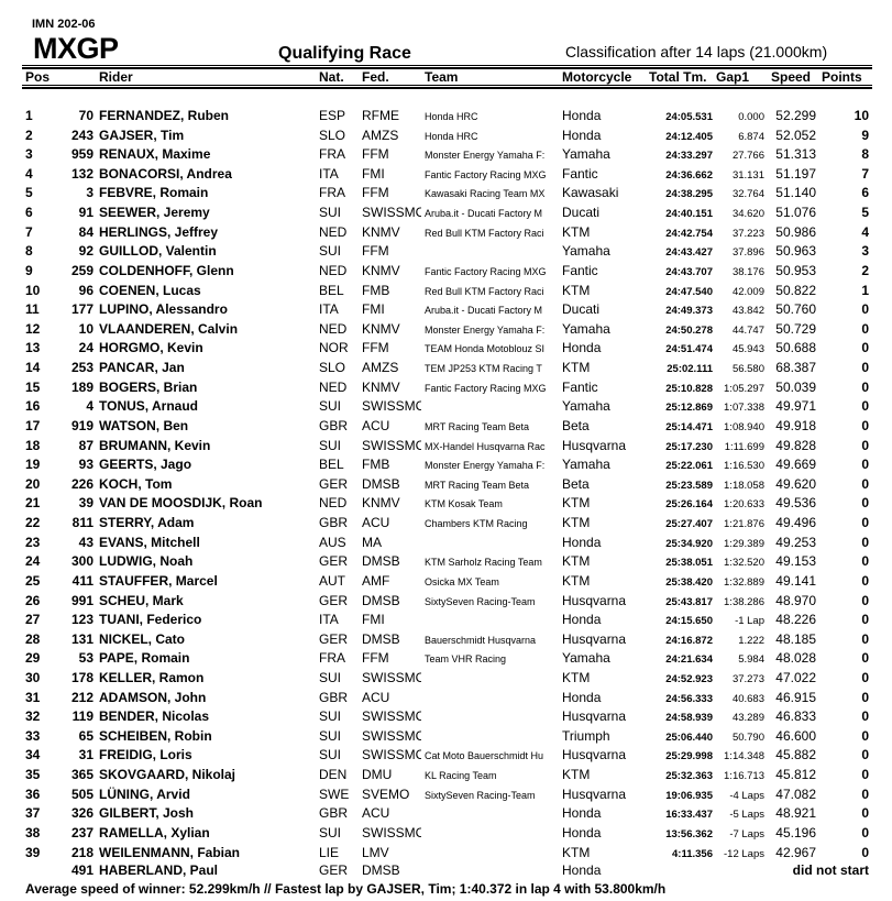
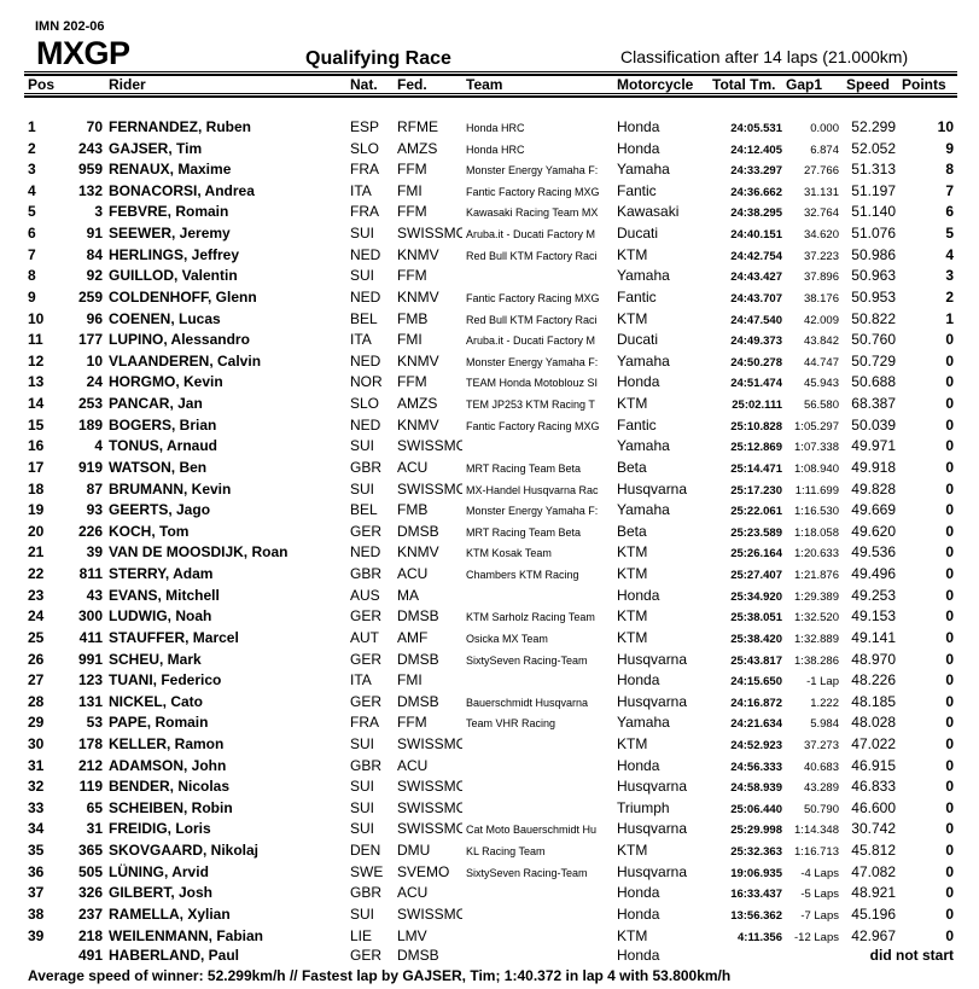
  IMN 202-06
  MXGP
  Qualifying Race
  Classification after 14 laps (21.000km)
  Pos
  Rider
  Nat.
  Fed.
  Team
  Motorcycle
  Total Tm.
  Gap1
  Speed
  Points
  1
  70
  FERNANDEZ, Ruben
  ESP
  RFME
  Honda HRC
  Honda
  24:05.531
  0.000
  52.299
  10
  2
  243
  GAJSER, Tim
  SLO
  AMZS
  Honda HRC
  Honda
  24:12.405
  6.874
  52.052
  9
  3
  959
  RENAUX, Maxime
  FRA
  FFM
  Monster Energy Yamaha F:
  Yamaha
  24:33.297
  27.766
  51.313
  8
  4
  132
  BONACORSI, Andrea
  ITA
  FMI
  Fantic Factory Racing MXG
  Fantic
  24:36.662
  31.131
  51.197
  7
  5
  3
  FEBVRE, Romain
  FRA
  FFM
  Kawasaki Racing Team MX
  Kawasaki
  24:38.295
  32.764
  51.140
  6
  6
  91
  SEEWER, Jeremy
  SUI
  SWISSMC
  Aruba.it - Ducati Factory M
  Ducati
  24:40.151
  34.620
  51.076
  5
  7
  84
  HERLINGS, Jeffrey
  NED
  KNMV
  Red Bull KTM Factory Raci
  KTM
  24:42.754
  37.223
  50.986
  4
  8
  92
  GUILLOD, Valentin
  SUI
  FFM
  Yamaha
  24:43.427
  37.896
  50.963
  3
  9
  259
  COLDENHOFF, Glenn
  NED
  KNMV
  Fantic Factory Racing MXG
  Fantic
  24:43.707
  38.176
  50.953
  2
  10
  96
  COENEN, Lucas
  BEL
  FMB
  Red Bull KTM Factory Raci
  KTM
  24:47.540
  42.009
  50.822
  1
  11
  177
  LUPINO, Alessandro
  ITA
  FMI
  Aruba.it - Ducati Factory M
  Ducati
  24:49.373
  43.842
  50.760
  0
  12
  10
  VLAANDEREN, Calvin
  NED
  KNMV
  Monster Energy Yamaha F:
  Yamaha
  24:50.278
  44.747
  50.729
  0
  13
  24
  HORGMO, Kevin
  NOR
  FFM
  TEAM Honda Motoblouz SI
  Honda
  24:51.474
  45.943
  50.688
  0
  14
  253
  PANCAR, Jan
  SLO
  AMZS
  TEM JP253 KTM Racing T
  KTM
  25:02.111
  56.580
  68.387
  0
  15
  189
  BOGERS, Brian
  NED
  KNMV
  Fantic Factory Racing MXG
  Fantic
  25:10.828
  1:05.297
  50.039
  0
  16
  4
  TONUS, Arnaud
  SUI
  SWISSMC
  Yamaha
  25:12.869
  1:07.338
  49.971
  0
  17
  919
  WATSON, Ben
  GBR
  ACU
  MRT Racing Team Beta
  Beta
  25:14.471
  1:08.940
  49.918
  0
  18
  87
  BRUMANN, Kevin
  SUI
  SWISSMC
  MX-Handel Husqvarna Rac
  Husqvarna
  25:17.230
  1:11.699
  49.828
  0
  19
  93
  GEERTS, Jago
  BEL
  FMB
  Monster Energy Yamaha F:
  Yamaha
  25:22.061
  1:16.530
  49.669
  0
  20
  226
  KOCH, Tom
  GER
  DMSB
  MRT Racing Team Beta
  Beta
  25:23.589
  1:18.058
  49.620
  0
  21
  39
  VAN DE MOOSDIJK, Roan
  NED
  KNMV
  KTM Kosak Team
  KTM
  25:26.164
  1:20.633
  49.536
  0
  22
  811
  STERRY, Adam
  GBR
  ACU
  Chambers KTM Racing
  KTM
  25:27.407
  1:21.876
  49.496
  0
  23
  43
  EVANS, Mitchell
  AUS
  MA
  Honda
  25:34.920
  1:29.389
  49.253
  0
  24
  300
  LUDWIG, Noah
  GER
  DMSB
  KTM Sarholz Racing Team
  KTM
  25:38.051
  1:32.520
  49.153
  0
  25
  411
  STAUFFER, Marcel
  AUT
  AMF
  Osicka MX Team
  KTM
  25:38.420
  1:32.889
  49.141
  0
  26
  991
  SCHEU, Mark
  GER
  DMSB
  SixtySeven Racing-Team
  Husqvarna
  25:43.817
  1:38.286
  48.970
  0
  27
  123
  TUANI, Federico
  ITA
  FMI
  Honda
  24:15.650
  -1 Lap
  48.226
  0
  28
  131
  NICKEL, Cato
  GER
  DMSB
  Bauerschmidt Husqvarna
  Husqvarna
  24:16.872
  1.222
  48.185
  0
  29
  53
  PAPE, Romain
  FRA
  FFM
  Team VHR Racing
  Yamaha
  24:21.634
  5.984
  48.028
  0
  30
  178
  KELLER, Ramon
  SUI
  SWISSMC
  KTM
  24:52.923
  37.273
  47.022
  0
  31
  212
  ADAMSON, John
  GBR
  ACU
  Honda
  24:56.333
  40.683
  46.915
  0
  32
  119
  BENDER, Nicolas
  SUI
  SWISSMC
  Husqvarna
  24:58.939
  43.289
  46.833
  0
  33
  65
  SCHEIBEN, Robin
  SUI
  SWISSMC
  Triumph
  25:06.440
  50.790
  46.600
  0
  34
  31
  FREIDIG, Loris
  SUI
  SWISSMC
  Cat Moto Bauerschmidt Hu
  Husqvarna
  25:29.998
  1:14.348
- 45.882
+ 30.742
  0
  35
  365
  SKOVGAARD, Nikolaj
  DEN
  DMU
  KL Racing Team
  KTM
  25:32.363
  1:16.713
  45.812
  0
  36
  505
  LÜNING, Arvid
  SWE
  SVEMO
  SixtySeven Racing-Team
  Husqvarna
  19:06.935
  -4 Laps
  47.082
  0
  37
  326
  GILBERT, Josh
  GBR
  ACU
  Honda
  16:33.437
  -5 Laps
  48.921
  0
  38
  237
  RAMELLA, Xylian
  SUI
  SWISSMC
  Honda
  13:56.362
  -7 Laps
  45.196
  0
  39
  218
  WEILENMANN, Fabian
  LIE
  LMV
  KTM
  4:11.356
  -12 Laps
  42.967
  0
  491
  HABERLAND, Paul
  GER
  DMSB
  Honda
  did not start
  Average speed of winner: 52.299km/h // Fastest lap by GAJSER, Tim; 1:40.372 in lap 4 with 53.800km/h
